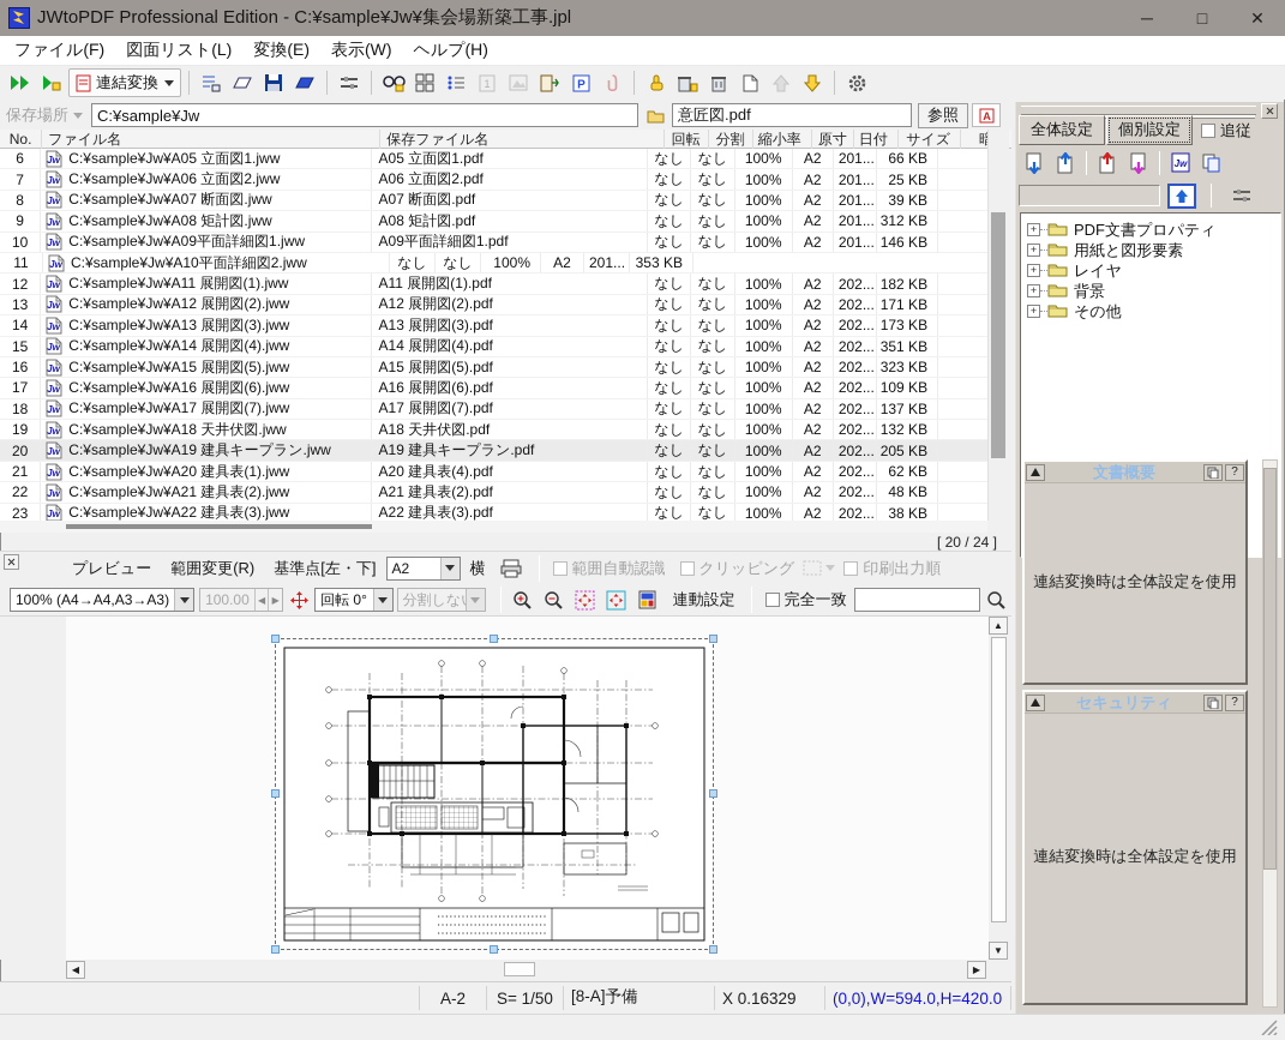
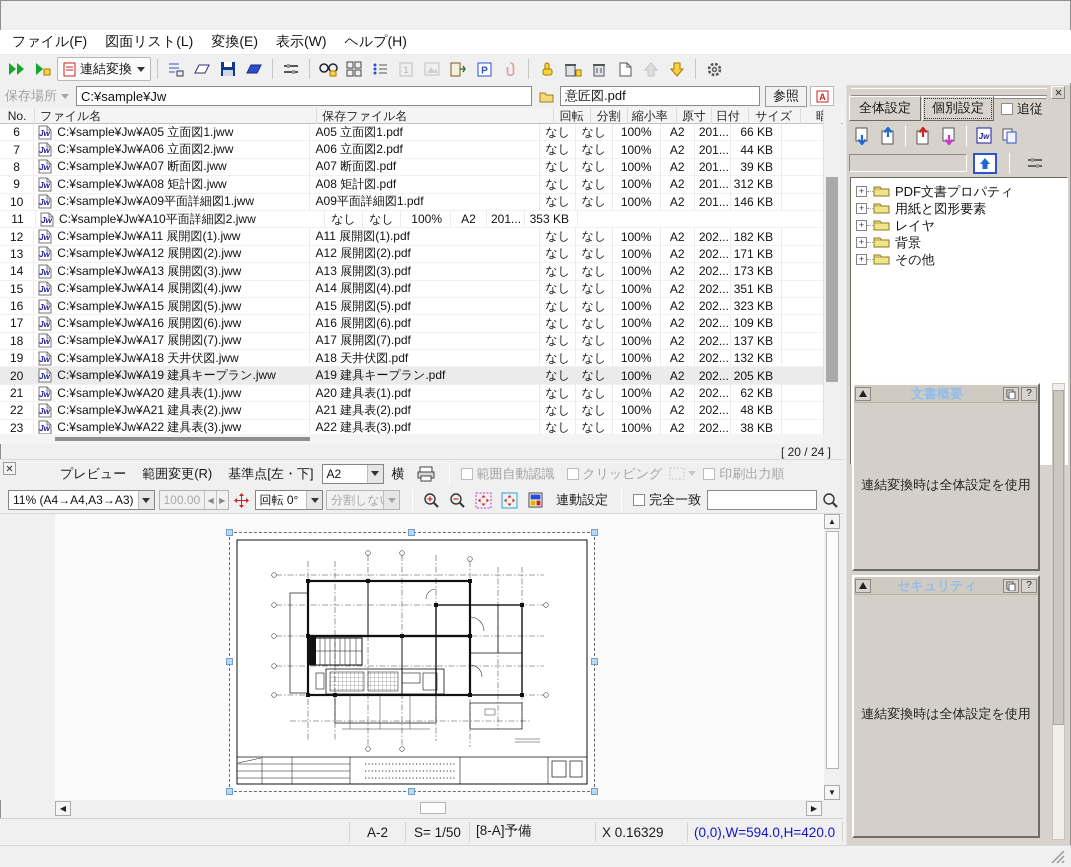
- JWtoPDF Professional Edition - C:¥sample¥Jw¥集会場新築工事.jpl
- ─
- □
- ✕
  ファイル(F)
  図面リスト(L)
  変換(E)
  表示(W)
  ヘルプ(H)
  連結変換
  1
  P
  保存場所
  C:¥sample¥Jw
  意匠図.pdf
  参照
  A
  No.
  ファイル名
  保存ファイル名
  回転
  分割
  縮小率
  原寸
  日付
  サイズ
  6
  Jw
  C:¥sample¥Jw¥A05 立面図1.jww
  A05 立面図1.pdf
  なし
  なし
  100%
  A2
  201...
  66 KB
  7
  Jw
  C:¥sample¥Jw¥A06 立面図2.jww
  A06 立面図2.pdf
  なし
  なし
  100%
  A2
  201...
- 25 KB
+ 44 KB
  8
  Jw
  C:¥sample¥Jw¥A07 断面図.jww
  A07 断面図.pdf
  なし
  なし
  100%
  A2
  201...
  39 KB
  9
  Jw
  C:¥sample¥Jw¥A08 矩計図.jww
  A08 矩計図.pdf
  なし
  なし
  100%
  A2
  201...
  312 KB
  10
  Jw
  C:¥sample¥Jw¥A09平面詳細図1.jww
  A09平面詳細図1.pdf
  なし
  なし
  100%
  A2
  201...
  146 KB
  11
  Jw
  C:¥sample¥Jw¥A10平面詳細図2.jww
  なし
  なし
  100%
  A2
  201...
  353 KB
  12
  Jw
  C:¥sample¥Jw¥A11 展開図(1).jww
  A11 展開図(1).pdf
  なし
  なし
  100%
  A2
  202...
  182 KB
  13
  Jw
  C:¥sample¥Jw¥A12 展開図(2).jww
  A12 展開図(2).pdf
  なし
  なし
  100%
  A2
  202...
  171 KB
  14
  Jw
  C:¥sample¥Jw¥A13 展開図(3).jww
  A13 展開図(3).pdf
  なし
  なし
  100%
  A2
  202...
  173 KB
  15
  Jw
  C:¥sample¥Jw¥A14 展開図(4).jww
  A14 展開図(4).pdf
  なし
  なし
  100%
  A2
  202...
  351 KB
  16
  Jw
  C:¥sample¥Jw¥A15 展開図(5).jww
  A15 展開図(5).pdf
  なし
  なし
  100%
  A2
  202...
  323 KB
  17
  Jw
  C:¥sample¥Jw¥A16 展開図(6).jww
  A16 展開図(6).pdf
  なし
  なし
  100%
  A2
  202...
  109 KB
  18
  Jw
  C:¥sample¥Jw¥A17 展開図(7).jww
  A17 展開図(7).pdf
  なし
  なし
  100%
  A2
  202...
  137 KB
  19
  Jw
  C:¥sample¥Jw¥A18 天井伏図.jww
  A18 天井伏図.pdf
  なし
  なし
  100%
  A2
  202...
  132 KB
  20
  Jw
  C:¥sample¥Jw¥A19 建具キープラン.jww
  A19 建具キープラン.pdf
  なし
  なし
  100%
  A2
  202...
  205 KB
  21
  Jw
  C:¥sample¥Jw¥A20 建具表(1).jww
- A20 建具表(4).pdf
+ A20 建具表(1).pdf
  なし
  なし
  100%
  A2
  202...
  62 KB
  22
  Jw
  C:¥sample¥Jw¥A21 建具表(2).jww
  A21 建具表(2).pdf
  なし
  なし
  100%
  A2
  202...
  48 KB
  23
  Jw
  C:¥sample¥Jw¥A22 建具表(3).jww
  A22 建具表(3).pdf
  なし
  なし
  100%
  A2
  202...
  38 KB
  [ 20 / 24 ]
  プレビュー
  範囲変更(R)
  基準点[左・下]
  A2
  横
  範囲自動認識
  クリッピング
  印刷出力順
- 100% (A4→A4,A3→A3)
+ 11% (A4→A4,A3→A3)
  100.00
  ◀
  ▶
  回転 0°
  分割しな
  連動設定
  完全一致
  ▲
  ▼
  ◀
  ▶
  A-2
  S= 1/50
  [8-A]予備
  X 0.16329
  (0,0),W=594.0,H=420.0
  全体設定
  個別設定
  追従
  Jw
  +
  PDF文書プロパティ
  +
  用紙と図形要素
  +
  レイヤ
  +
  背景
  +
  その他
  文書概要
  ?
  連結変換時は全体設定を使用
  セキュリティ
  ?
  連結変換時は全体設定を使用
